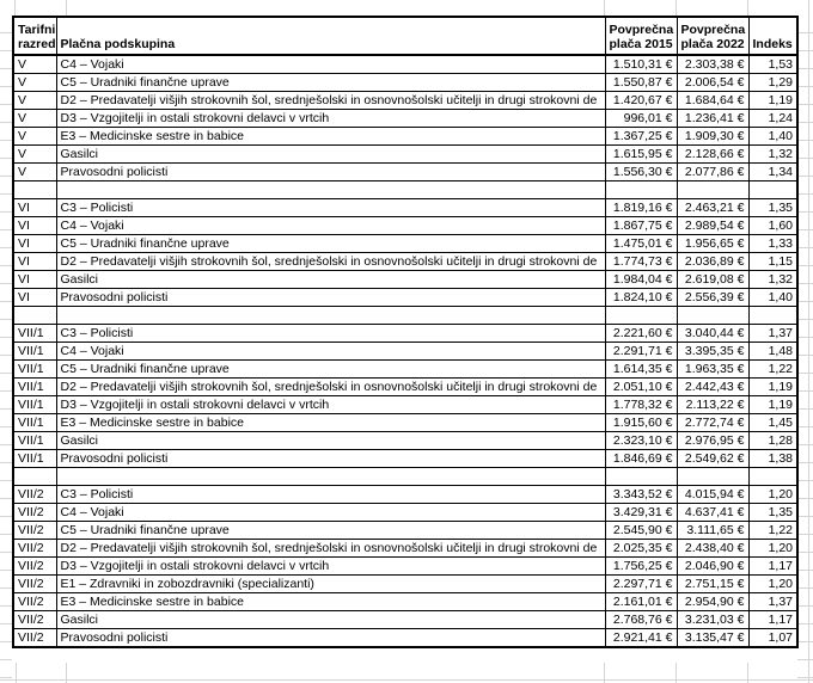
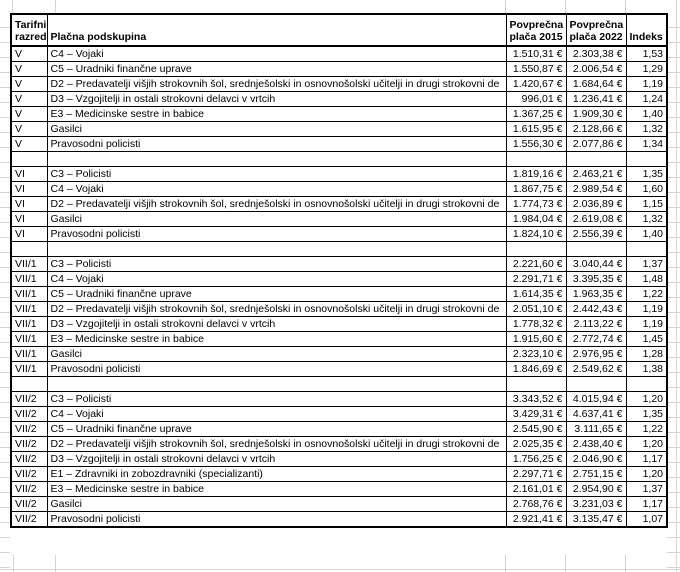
  Tarifni razred	Plačna podskupina	Povprečna plača 2015	Povprečna plača 2022	Indeks
  V	C4 – Vojaki	1.510,31 €	2.303,38 €	1,53
  V	C5 – Uradniki finančne uprave	1.550,87 €	2.006,54 €	1,29
  V	D2 – Predavatelji višjih strokovnih šol, srednješolski in osnovnošolski učitelji in drugi strokovni de	1.420,67 €	1.684,64 €	1,19
  V	D3 – Vzgojitelji in ostali strokovni delavci v vrtcih	996,01 €	1.236,41 €	1,24
  V	E3 – Medicinske sestre in babice	1.367,25 €	1.909,30 €	1,40
  V	Gasilci	1.615,95 €	2.128,66 €	1,32
  V	Pravosodni policisti	1.556,30 €	2.077,86 €	1,34
  VI	C3 – Policisti	1.819,16 €	2.463,21 €	1,35
  VI	C4 – Vojaki	1.867,75 €	2.989,54 €	1,60
- VI	C5 – Uradniki finančne uprave	1.475,01 €	1.956,65 €	1,33
  VI	D2 – Predavatelji višjih strokovnih šol, srednješolski in osnovnošolski učitelji in drugi strokovni de	1.774,73 €	2.036,89 €	1,15
  VI	Gasilci	1.984,04 €	2.619,08 €	1,32
  VI	Pravosodni policisti	1.824,10 €	2.556,39 €	1,40
  VII/1	C3 – Policisti	2.221,60 €	3.040,44 €	1,37
  VII/1	C4 – Vojaki	2.291,71 €	3.395,35 €	1,48
  VII/1	C5 – Uradniki finančne uprave	1.614,35 €	1.963,35 €	1,22
  VII/1	D2 – Predavatelji višjih strokovnih šol, srednješolski in osnovnošolski učitelji in drugi strokovni de	2.051,10 €	2.442,43 €	1,19
  VII/1	D3 – Vzgojitelji in ostali strokovni delavci v vrtcih	1.778,32 €	2.113,22 €	1,19
  VII/1	E3 – Medicinske sestre in babice	1.915,60 €	2.772,74 €	1,45
  VII/1	Gasilci	2.323,10 €	2.976,95 €	1,28
  VII/1	Pravosodni policisti	1.846,69 €	2.549,62 €	1,38
  VII/2	C3 – Policisti	3.343,52 €	4.015,94 €	1,20
  VII/2	C4 – Vojaki	3.429,31 €	4.637,41 €	1,35
  VII/2	C5 – Uradniki finančne uprave	2.545,90 €	3.111,65 €	1,22
  VII/2	D2 – Predavatelji višjih strokovnih šol, srednješolski in osnovnošolski učitelji in drugi strokovni de	2.025,35 €	2.438,40 €	1,20
  VII/2	D3 – Vzgojitelji in ostali strokovni delavci v vrtcih	1.756,25 €	2.046,90 €	1,17
  VII/2	E1 – Zdravniki in zobozdravniki (specializanti)	2.297,71 €	2.751,15 €	1,20
  VII/2	E3 – Medicinske sestre in babice	2.161,01 €	2.954,90 €	1,37
  VII/2	Gasilci	2.768,76 €	3.231,03 €	1,17
  VII/2	Pravosodni policisti	2.921,41 €	3.135,47 €	1,07
